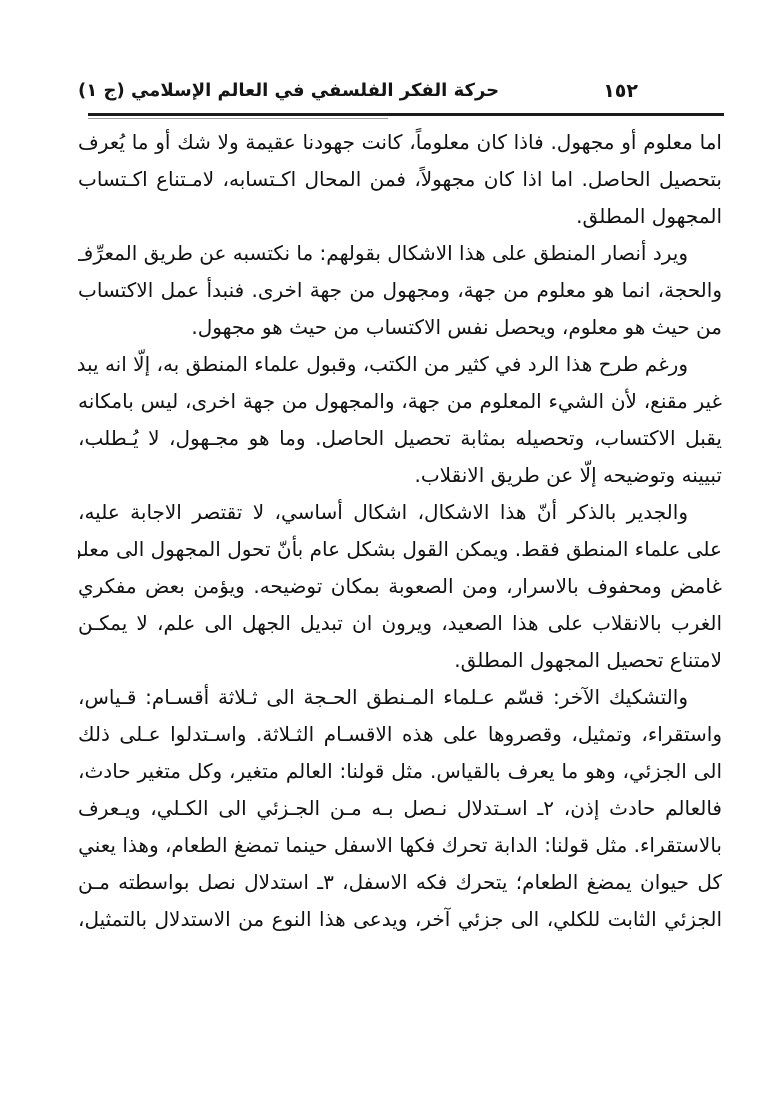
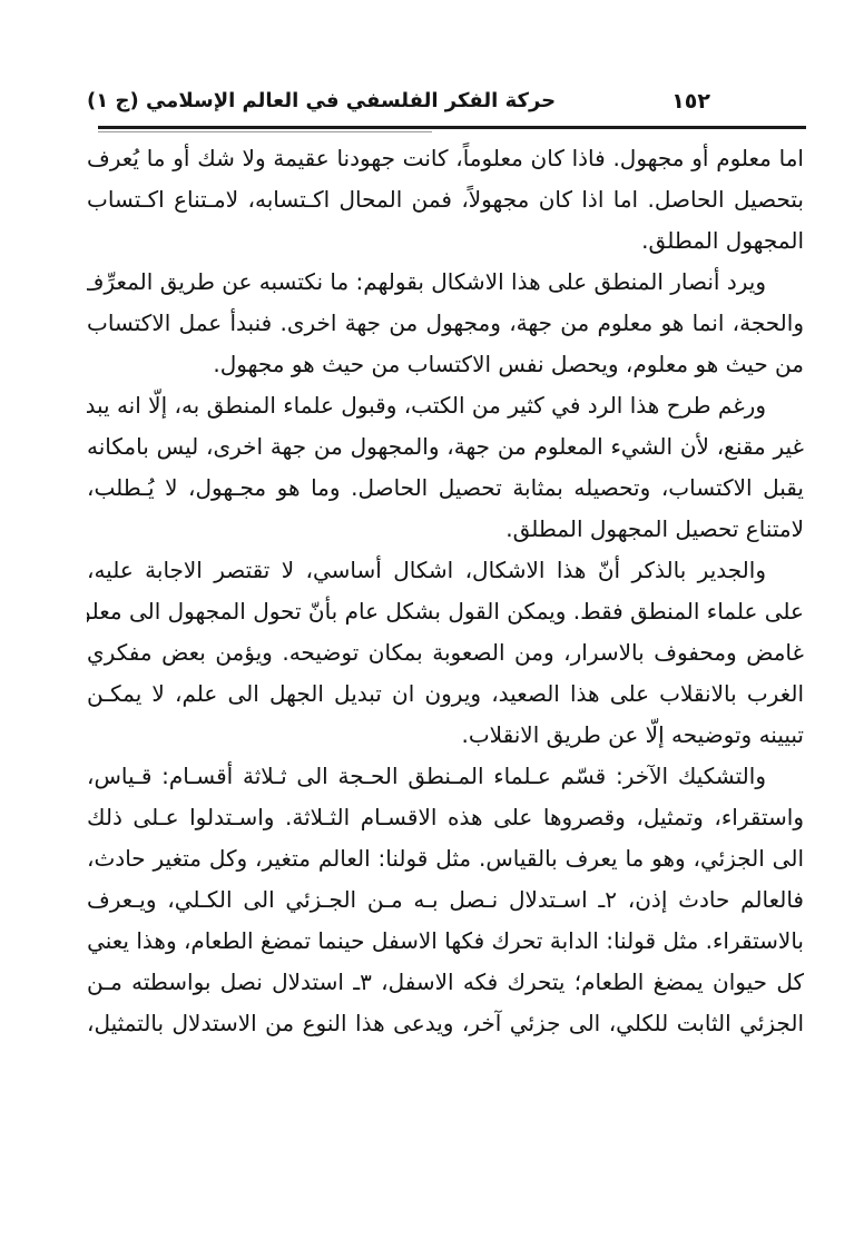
  حركة الفكر الفلسفي في العالم الإسلامي (ج ١)
  ١٥٢
  اما معلوم أو مجهول. فاذا كان معلوماً، كانت جهودنا عقيمة ولا شك أو ما يُعرف
  بتحصيل الحاصل. اما اذا كان مجهولاً، فمن المحال اكـتسابه، لامـتناع اكـتساب
  المجهول المطلق.
  ويرد أنصار المنطق على هذا الاشكال بقولهم: ما نكتسبه عن طريق المعرِّف
  والحجة، انما هو معلوم من جهة، ومجهول من جهة اخرى. فنبدأ عمل الاكتساب
  من حيث هو معلوم، ويحصل نفس الاكتساب من حيث هو مجهول.
  ورغم طرح هذا الرد في كثير من الكتب، وقبول علماء المنطق به، إلّا انه يبد
  غير مقنع، لأن الشيء المعلوم من جهة، والمجهول من جهة اخرى، ليس بامكانه
  يقبل الاكتساب، وتحصيله بمثابة تحصيل الحاصل. وما هو مجـهول، لا يُـطلب،
- تبيينه وتوضيحه إلّا عن طريق الانقلاب.
+ لامتناع تحصيل المجهول المطلق.
  والجدير بالذكر أنّ هذا الاشكال، اشكال أساسي، لا تقتصر الاجابة عليه،
  على علماء المنطق فقط. ويمكن القول بشكل عام بأنّ تحول المجهول الى معلو
  غامض ومحفوف بالاسرار، ومن الصعوبة بمكان توضيحه. ويؤمن بعض مفكري
  الغرب بالانقلاب على هذا الصعيد، ويرون ان تبديل الجهل الى علم، لا يمكـن
- لامتناع تحصيل المجهول المطلق.
+ تبيينه وتوضيحه إلّا عن طريق الانقلاب.
  والتشكيك الآخر: قسّم عـلماء المـنطق الحـجة الى ثـلاثة أقسـام: قـياس،
  واستقراء، وتمثيل، وقصروها على هذه الاقسـام الثـلاثة. واسـتدلوا عـلى ذلك
  الى الجزئي، وهو ما يعرف بالقياس. مثل قولنا: العالم متغير، وكل متغير حادث،
  فالعالم حادث إذن، ٢ـ اسـتدلال نـصل بـه مـن الجـزئي الى الكـلي، ويـعرف
  بالاستقراء. مثل قولنا: الدابة تحرك فكها الاسفل حينما تمضغ الطعام، وهذا يعني
  كل حيوان يمضغ الطعام؛ يتحرك فكه الاسفل، ٣ـ استدلال نصل بواسطته مـن
  الجزئي الثابت للكلي، الى جزئي آخر، ويدعى هذا النوع من الاستدلال بالتمثيل،
